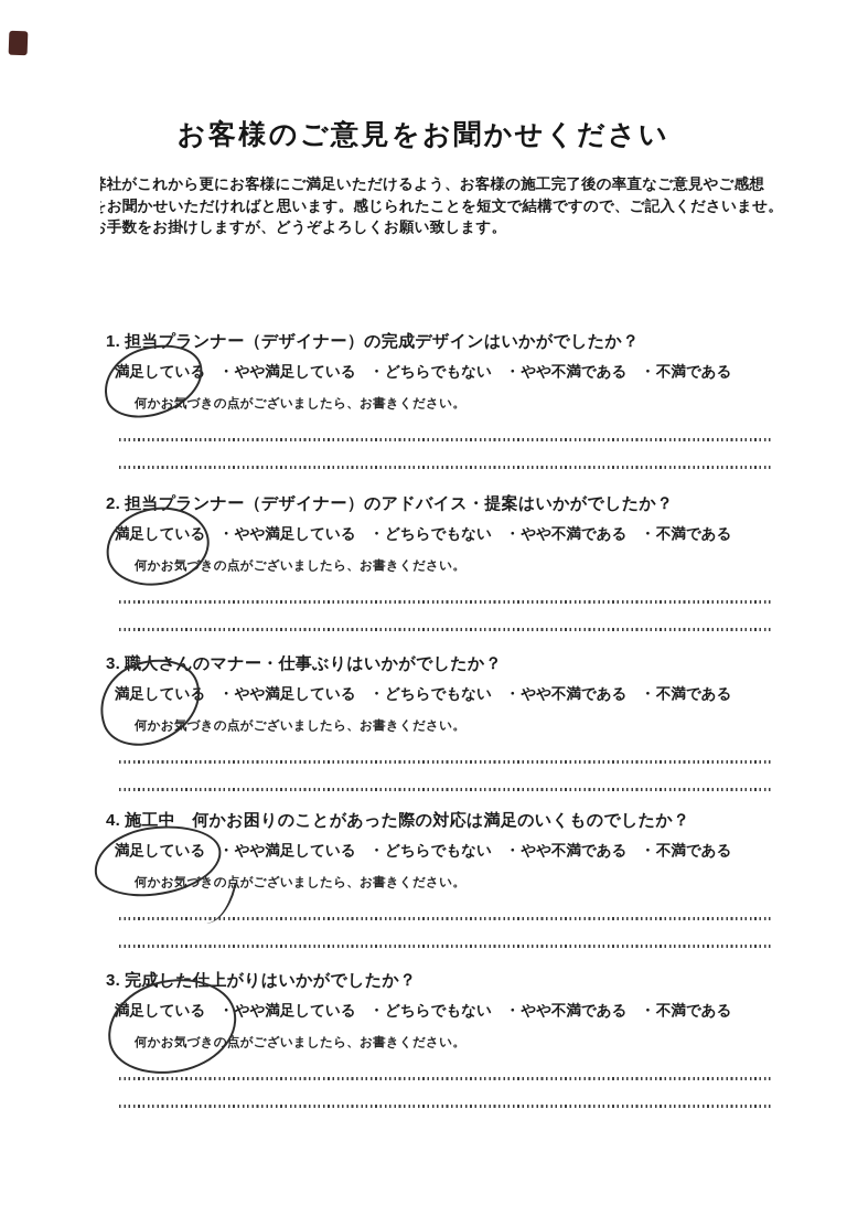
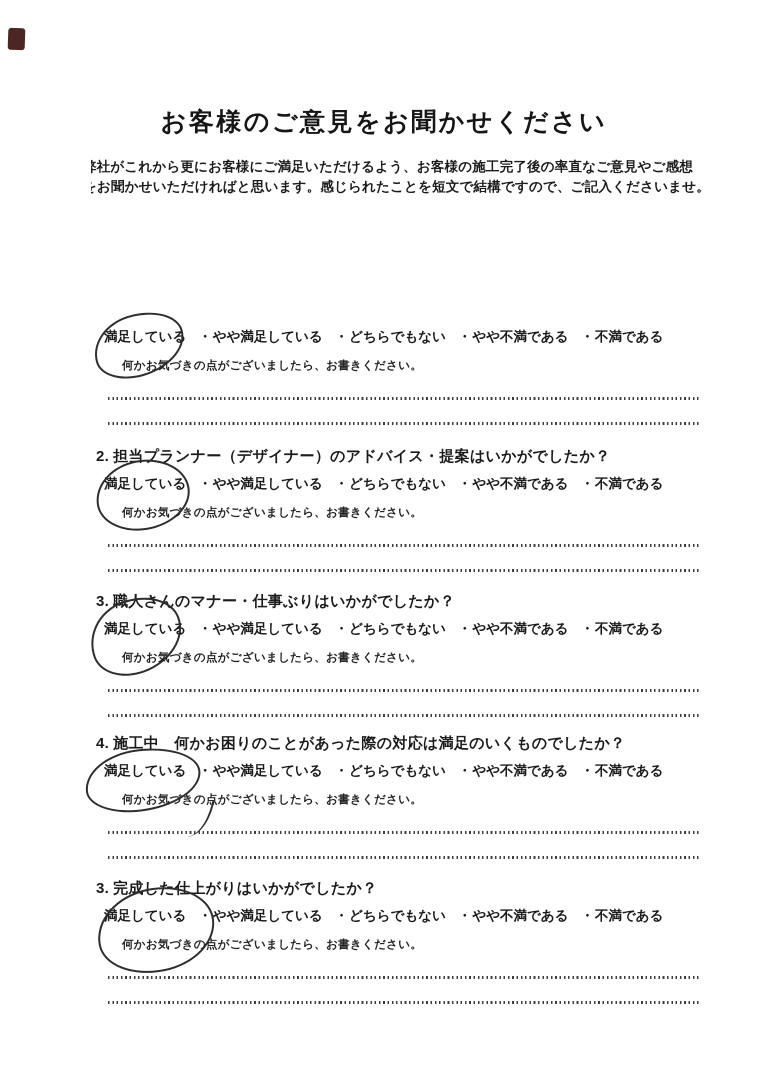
  お客様のご意見をお聞かせください
  社がこれから更にお客様にご満足いただけるよう、お客様の施工完了後の率直なご意見やご感想
  をお聞かせいただければと思います。感じられたことを短文で結構ですので、ご記入くださいませ。
- お手数をお掛けしますが、どうぞよろしくお願い致します。
- 1. 担当プランナー（デザイナー）の完成デザインはいかがでしたか？
  満足している
  ・
  やや満足している
  ・
  どちらでもない
  ・
  やや不満である
  ・
  不満である
  何かお気づきの点がございましたら、お書きください。
  2. 担当プランナー（デザイナー）のアドバイス・提案はいかがでしたか？
  満足している
  ・
  やや満足している
  ・
  どちらでもない
  ・
  やや不満である
  ・
  不満である
  何かお気づきの点がございましたら、お書きください。
  3. 職人さんのマナー・仕事ぶりはいかがでしたか？
  満足している
  ・
  やや満足している
  ・
  どちらでもない
  ・
  やや不満である
  ・
  不満である
  何かお気づきの点がございましたら、お書きください。
  4. 施工中 何かお困りのことがあった際の対応は満足のいくものでしたか？
  満足している
  ・
  やや満足している
  ・
  どちらでもない
  ・
  やや不満である
  ・
  不満である
  何かお気づきの点がございましたら、お書きください。
  3. 完成した仕上がりはいかがでしたか？
  満足している
  ・
  やや満足している
  ・
  どちらでもない
  ・
  やや不満である
  ・
  不満である
  何かお気づきの点がございましたら、お書きください。
